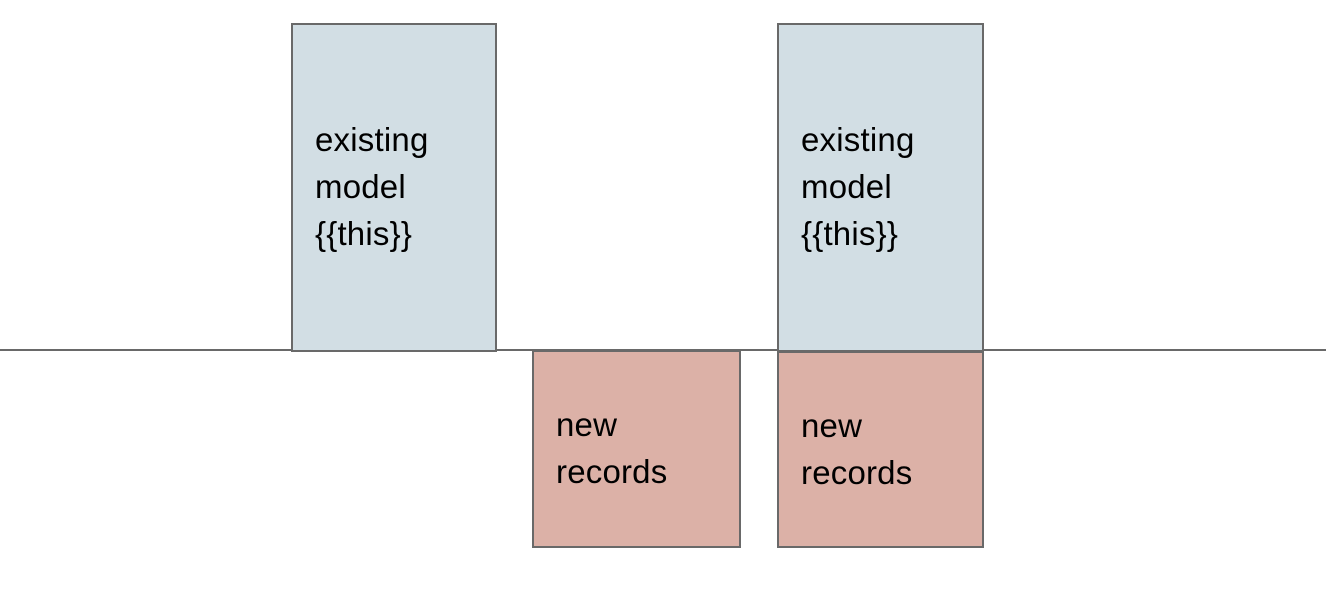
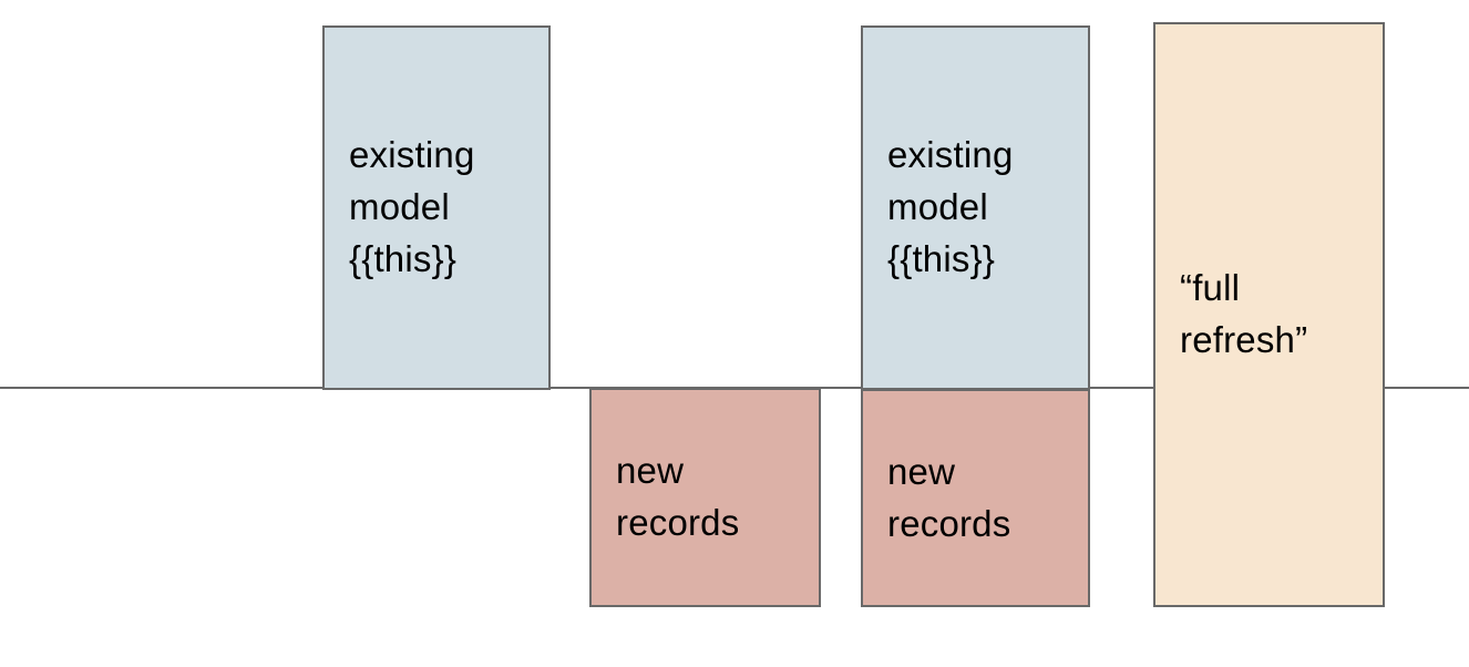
  existing model {{this}}
  new records
  existing model {{this}}
  new records
+ “full refresh”
